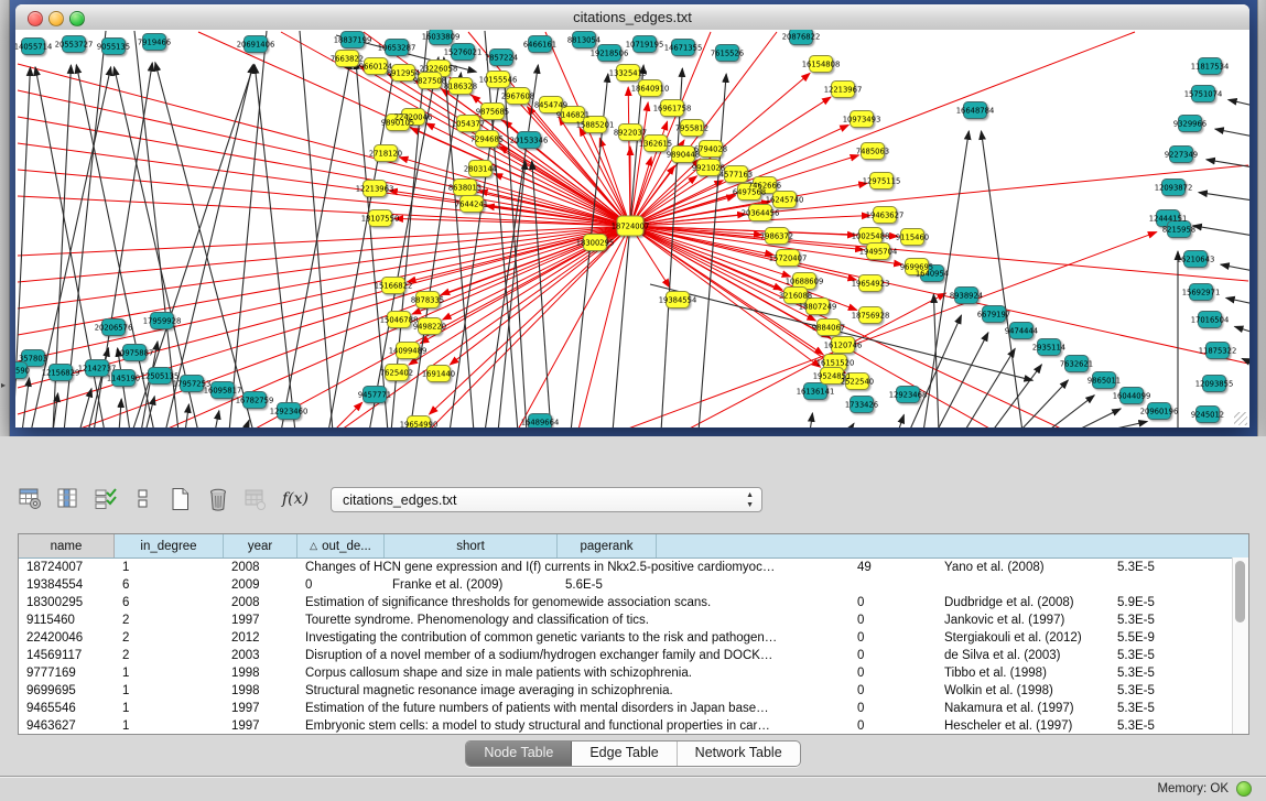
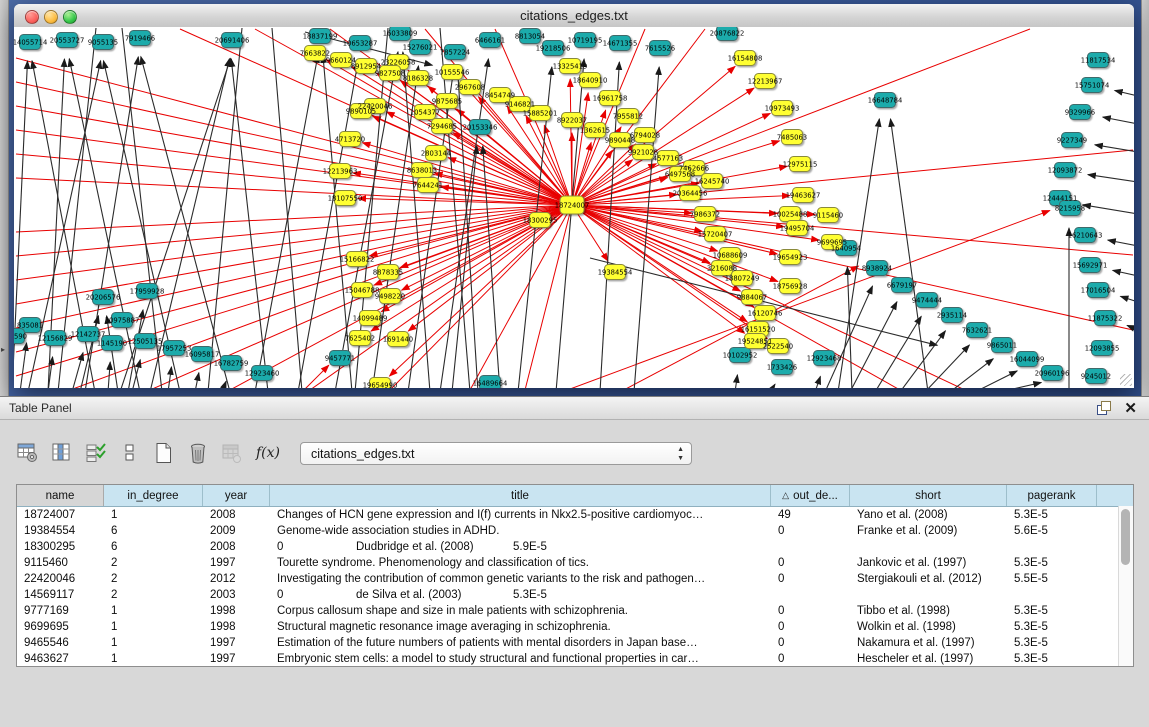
  ▸
  citations_edges.txt
  14055714
  20553727
  9055135
  7919466
  20691406
  18837199
  10653287
  15276021
  7857224
  6466161
  8813054
  19218506
  10719195
  14671355
  7615526
  16648784
  20153346
  11817534
  15751074
  9329966
  9227349
  12093872
  12444151
  8215958
  16210643
  15692971
  17016504
  11875322
  12093855
  9245012
  8938924
  6679197
  9474444
  2935114
  7632621
  9865011
  16044099
  20960196
  1640954
- 16136141
+ 10102952
  1733426
  12923468
- 357803
+ 835081
  12156829
  12142737
  1145190
  12505135
  20206576
  17959928
  30975887
  17957253
  16095817
  16782759
  12923460
  9457771
  16489664
  7663822
  9660124
  8912954
  23226058
  9827508
  8186328
  10155546
  2967608
  8454749
  9875685
  9146821
  15885201
  13325419
  18640910
  16961758
  8922037
  1362615
  7955812
  9890448
  6794028
  9921028
  4577163
  7462666
  6497568
  16245740
  20364456
  7986372
  15720407
  10688609
  3216088
  18807249
  9884067
  16120746
  16151520
  19524851
  2522540
  22420046
  9890105
- 2718120
+ 4713720
  12213963
  18107550
  15166822
  8878335
  15046788
  9498220
  14099489
  7625402
  1691440
  19654990
  7294685
  2803144
  1054377
  8638013
  7644241
  16154808
  12213967
  10973493
  7485063
  12975115
  19463627
  10025488
  9115460
  19495704
  9699695
  19654923
  18756928
  18300295
  19384554
  18724007
+ Table Panel
+ ✕
  f(x)
  citations_edges.txt
  name
  in_degree
  year
+ title
  △
  out_de...
  short
  pagerank
  18724007
  1
  2008
  Changes of HCN gene expression and I(f) currents in Nkx2.5-positive cardiomyoc…
  49
  Yano et al. (2008)
  5.3E-5
  19384554
  6
  2009
+ Genome-wide association studies in ADHD.
  0
  Franke et al. (2009)
  5.6E-5
  18300295
  6
  2008
- Estimation of significance thresholds for genomewide association scans.
  0
  Dudbridge et al. (2008)
  5.9E-5
  9115460
  2
  1997
  Tourette syndrome. Phenomenology and classification of tics.
  0
  Jankovic et al. (1997)
  5.3E-5
  22420046
  2
  2012
  Investigating the contribution of common genetic variants to the risk and pathogen…
  0
  Stergiakouli et al. (2012)
- 5.5E-9
+ 5.5E-5
  14569117
  2
  2003
- Disruption of a novel member of a sodium/hydrogen exchanger family and DOCK…
  0
  de Silva et al. (2003)
  5.3E-5
  9777169
  1
  1998
  Corpus callosum shape and size in male patients with schizophrenia.
  0
  Tibbo et al. (1998)
  5.3E-5
  9699695
  1
  1998
  Structural magnetic resonance image averaging in schizophrenia.
  0
  Wolkin et al. (1998)
  5.3E-5
  9465546
  1
  1997
  Estimation of the future numbers of patients with mental disorders in Japan base…
  0
  Nakamura et al. (1997)
  5.3E-5
  9463627
  1
  1997
  Embryonic stem cells: a model to study structural and functional properties in car…
  0
  Hescheler et al. (1997)
  5.3E-5
- Node Table
- Edge Table
- Network Table
- Memory: OK
